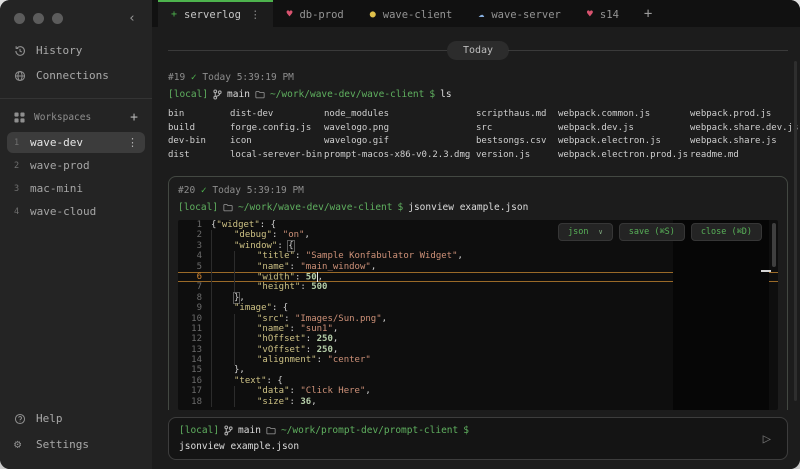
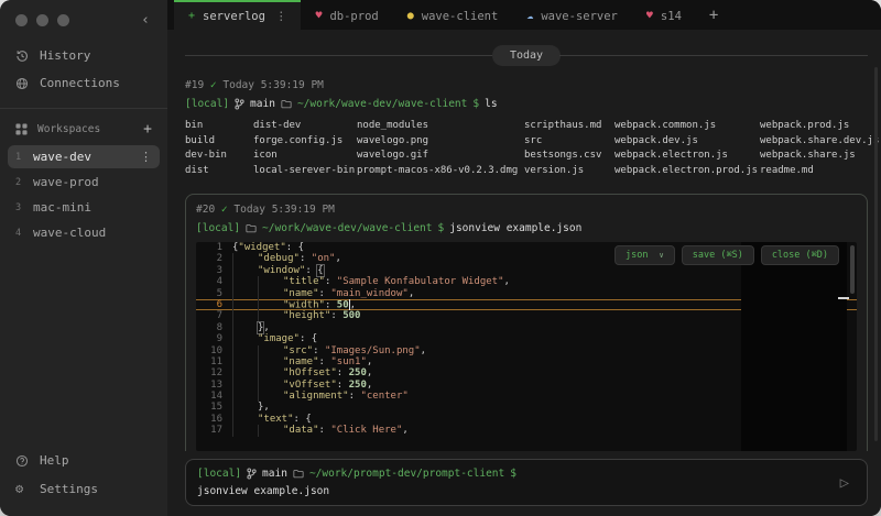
  ‹
  History
  Connections
  Workspaces
  +
  1
  wave-dev
  ⋮
  2
  wave-prod
  3
  mac-mini
  4
  wave-cloud
  Help
  ⚙
  Settings
  +
  serverlog
  ⋮
  ♥
  db-prod
  ●
  wave-client
  ☁
  wave-server
  ♥
  s14
  +
  Today
  #19 ✓ Today 5:39:19 PM
  [local]
  main
  ~/work/wave-dev/wave-client
  $
  ls
  bin
  dist-dev
  node_modules
  scripthaus.md
  webpack.common.js
  webpack.prod.js
  build
  forge.config.js
  wavelogo.png
  src
  webpack.dev.js
  webpack.share.dev.j
  dev-bin
  icon
  wavelogo.gif
  bestsongs.csv
  webpack.electron.js
  webpack.share.js
  dist
  local-serever-bin
  prompt-macos-x86-v0.2.3.dmg
  version.js
  webpack.electron.prod.js
  readme.md
  #20 ✓ Today 5:39:19 PM
  [local]
  ~/work/wave-dev/wave-client
  $
  jsonview example.json
  json
  ∨
  save (⌘S)
  close (⌘D)
  1
  {"widget": {
  2
  "debug": "on",
  3
  "window": {
  4
  "title": "Sample Konfabulator Widget",
  5
  "name": "main_window",
  6
  "width": 50,
  7
  "height": 500
  8
  },
  9
  "image": {
  10
  "src": "Images/Sun.png",
  11
  "name": "sun1",
  12
  "hOffset": 250,
  13
  "vOffset": 250,
  14
  "alignment": "center"
  15
  },
  16
  "text": {
  17
  "data": "Click Here",
- 18
- "size": 36,
  [local]
  main
  ~/work/prompt-dev/prompt-client
  $
  jsonview example.json
  ▷
